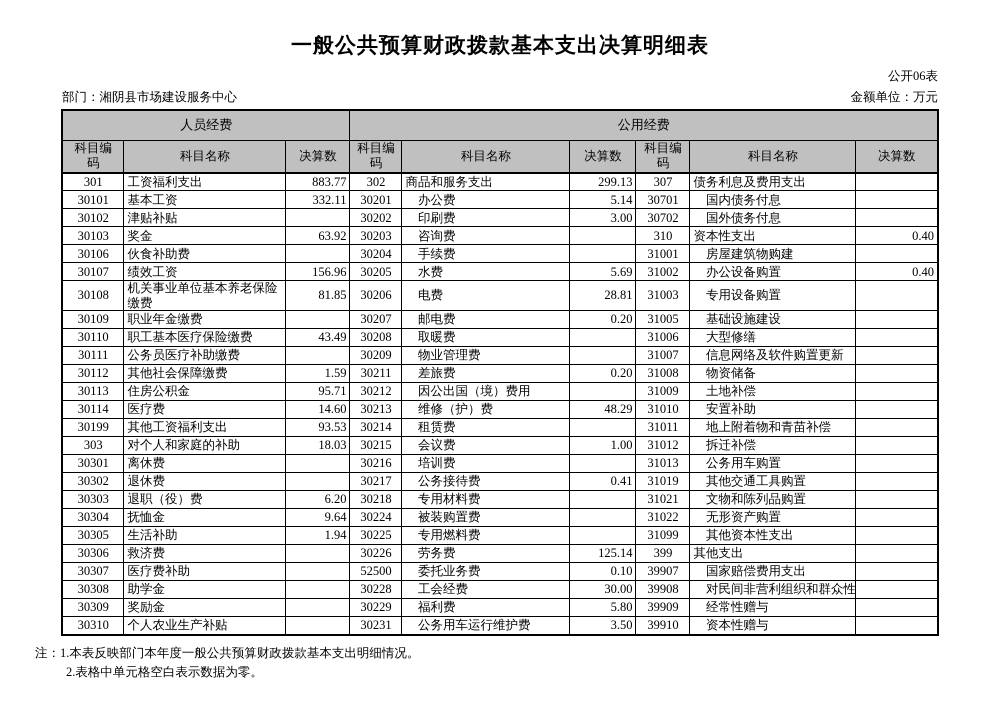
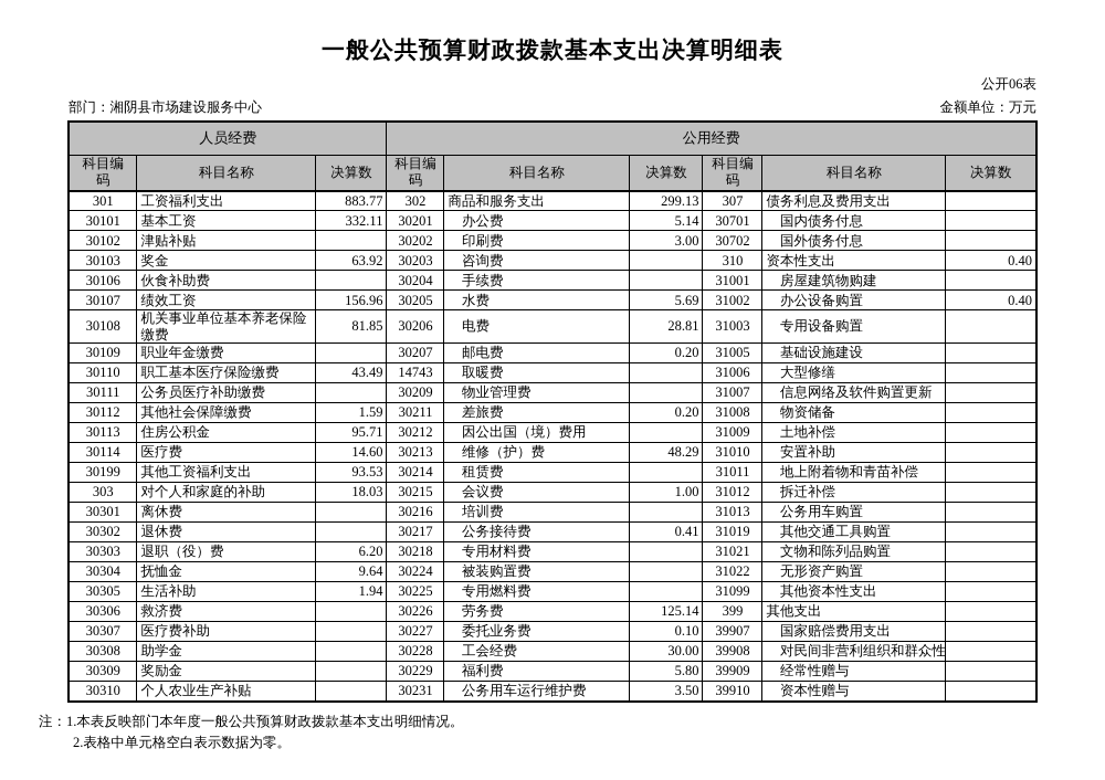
  一般公共预算财政拨款基本支出决算明细表
  公开06表
  部门：湘阴县市场建设服务中心
  金额单位：万元
  人员经费	公用经费
  科目编码	科目名称	决算数	科目编码	科目名称	决算数	科目编码	科目名称	决算数
  301	工资福利支出	883.77	302	商品和服务支出	299.13	307	债务利息及费用支出
  30101	基本工资	332.11	30201	办公费	5.14	30701	国内债务付息
  30102	津贴补贴		30202	印刷费	3.00	30702	国外债务付息
  30103	奖金	63.92	30203	咨询费		310	资本性支出	0.40
  30106	伙食补助费		30204	手续费		31001	房屋建筑物购建
  30107	绩效工资	156.96	30205	水费	5.69	31002	办公设备购置	0.40
  30108	机关事业单位基本养老保险缴费	81.85	30206	电费	28.81	31003	专用设备购置
  30109	职业年金缴费		30207	邮电费	0.20	31005	基础设施建设
- 30110	职工基本医疗保险缴费	43.49	30208	取暖费		31006	大型修缮
+ 30110	职工基本医疗保险缴费	43.49	14743	取暖费		31006	大型修缮
  30111	公务员医疗补助缴费		30209	物业管理费		31007	信息网络及软件购置更新
  30112	其他社会保障缴费	1.59	30211	差旅费	0.20	31008	物资储备
  30113	住房公积金	95.71	30212	因公出国（境）费用		31009	土地补偿
  30114	医疗费	14.60	30213	维修（护）费	48.29	31010	安置补助
  30199	其他工资福利支出	93.53	30214	租赁费		31011	地上附着物和青苗补偿
  303	对个人和家庭的补助	18.03	30215	会议费	1.00	31012	拆迁补偿
  30301	离休费		30216	培训费		31013	公务用车购置
  30302	退休费		30217	公务接待费	0.41	31019	其他交通工具购置
  30303	退职（役）费	6.20	30218	专用材料费		31021	文物和陈列品购置
  30304	抚恤金	9.64	30224	被装购置费		31022	无形资产购置
  30305	生活补助	1.94	30225	专用燃料费		31099	其他资本性支出
  30306	救济费		30226	劳务费	125.14	399	其他支出
- 30307	医疗费补助		52500	委托业务费	0.10	39907	国家赔偿费用支出
+ 30307	医疗费补助		30227	委托业务费	0.10	39907	国家赔偿费用支出
  30308	助学金		30228	工会经费	30.00	39908	对民间非营利组织和群众性
  30309	奖励金		30229	福利费	5.80	39909	经常性赠与
  30310	个人农业生产补贴		30231	公务用车运行维护费	3.50	39910	资本性赠与
  注：1.本表反映部门本年度一般公共预算财政拨款基本支出明细情况。
  2.表格中单元格空白表示数据为零。
